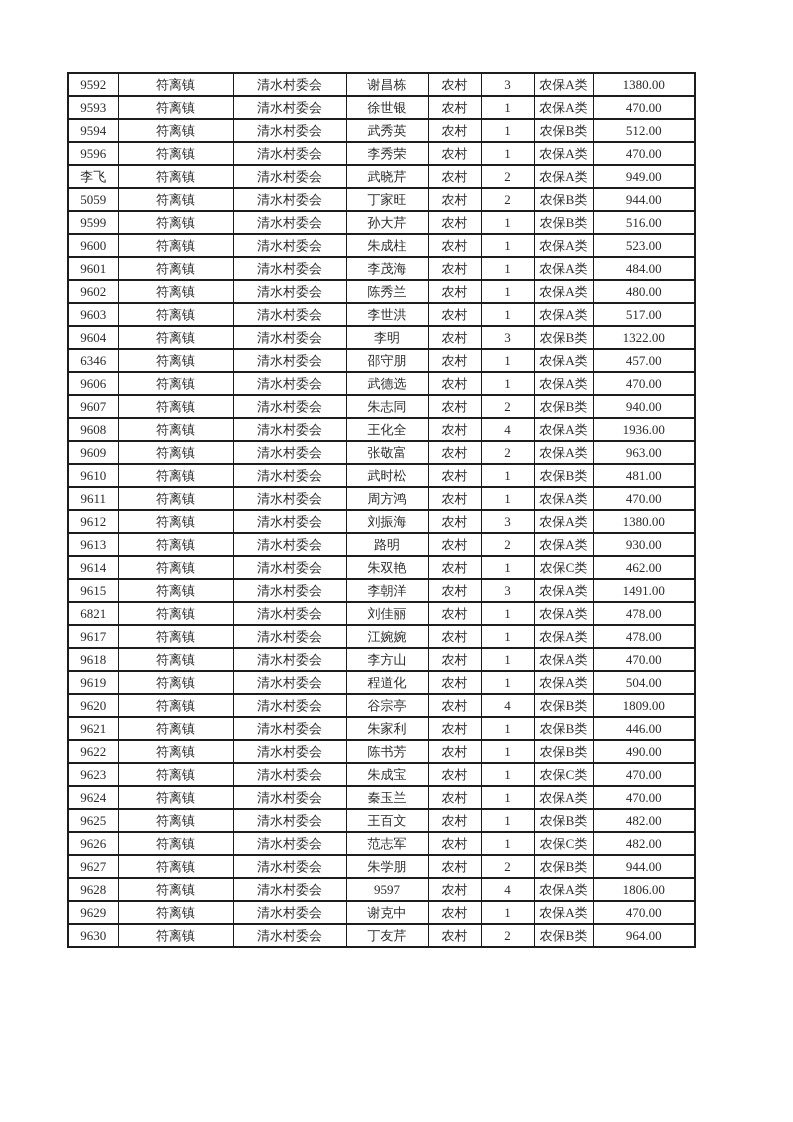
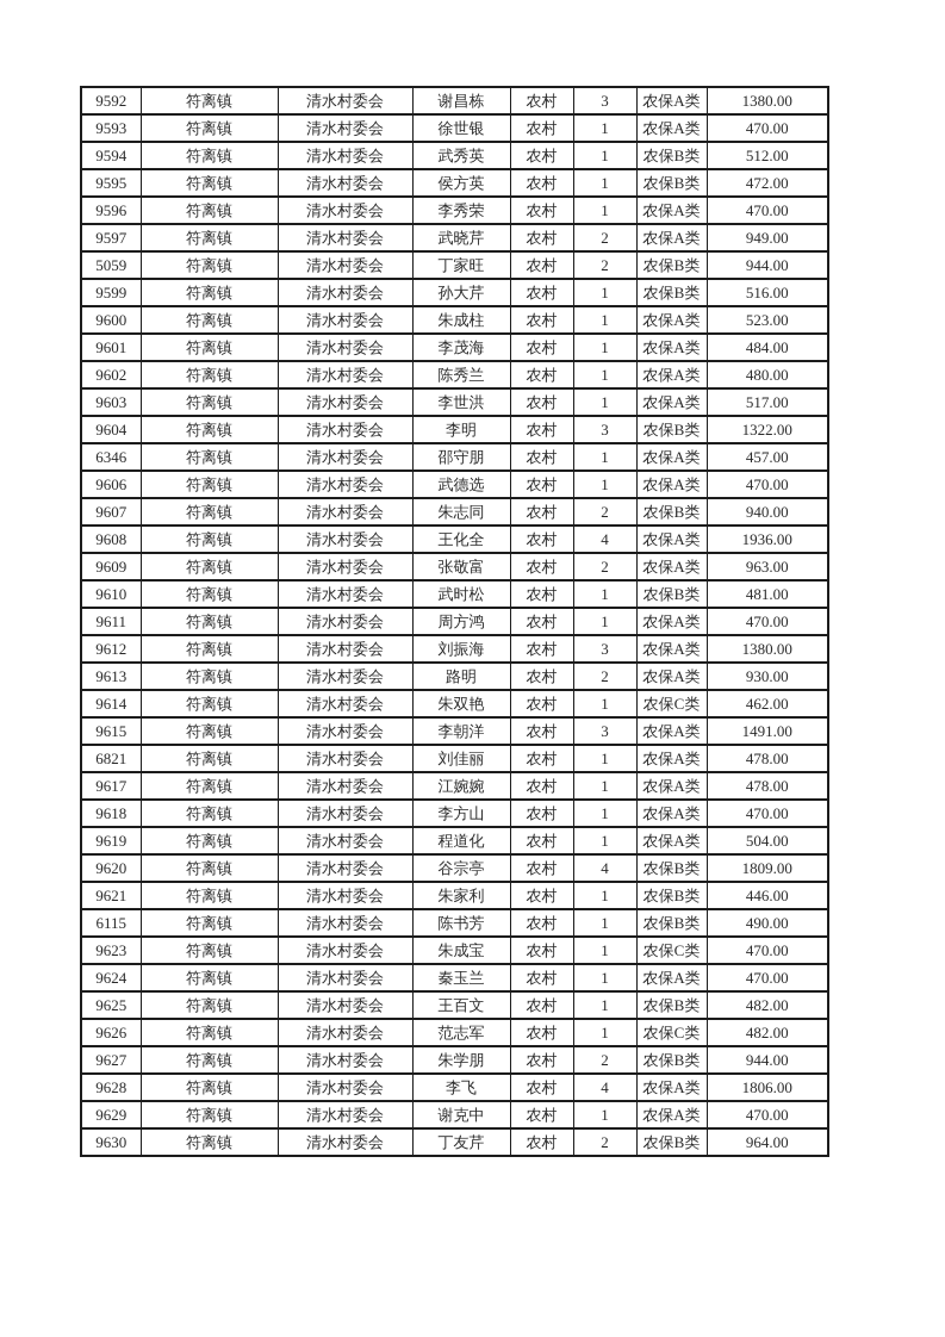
  9592	符离镇	清水村委会	谢昌栋	农村	3	农保A类	1380.00
  9593	符离镇	清水村委会	徐世银	农村	1	农保A类	470.00
  9594	符离镇	清水村委会	武秀英	农村	1	农保B类	512.00
+ 9595	符离镇	清水村委会	侯方英	农村	1	农保B类	472.00
  9596	符离镇	清水村委会	李秀荣	农村	1	农保A类	470.00
- 李飞	符离镇	清水村委会	武晓芹	农村	2	农保A类	949.00
+ 9597	符离镇	清水村委会	武晓芹	农村	2	农保A类	949.00
  5059	符离镇	清水村委会	丁家旺	农村	2	农保B类	944.00
  9599	符离镇	清水村委会	孙大芹	农村	1	农保B类	516.00
  9600	符离镇	清水村委会	朱成柱	农村	1	农保A类	523.00
  9601	符离镇	清水村委会	李茂海	农村	1	农保A类	484.00
  9602	符离镇	清水村委会	陈秀兰	农村	1	农保A类	480.00
  9603	符离镇	清水村委会	李世洪	农村	1	农保A类	517.00
  9604	符离镇	清水村委会	李明	农村	3	农保B类	1322.00
  6346	符离镇	清水村委会	邵守朋	农村	1	农保A类	457.00
  9606	符离镇	清水村委会	武德选	农村	1	农保A类	470.00
  9607	符离镇	清水村委会	朱志同	农村	2	农保B类	940.00
  9608	符离镇	清水村委会	王化全	农村	4	农保A类	1936.00
  9609	符离镇	清水村委会	张敬富	农村	2	农保A类	963.00
  9610	符离镇	清水村委会	武时松	农村	1	农保B类	481.00
  9611	符离镇	清水村委会	周方鸿	农村	1	农保A类	470.00
  9612	符离镇	清水村委会	刘振海	农村	3	农保A类	1380.00
  9613	符离镇	清水村委会	路明	农村	2	农保A类	930.00
  9614	符离镇	清水村委会	朱双艳	农村	1	农保C类	462.00
  9615	符离镇	清水村委会	李朝洋	农村	3	农保A类	1491.00
  6821	符离镇	清水村委会	刘佳丽	农村	1	农保A类	478.00
  9617	符离镇	清水村委会	江婉婉	农村	1	农保A类	478.00
  9618	符离镇	清水村委会	李方山	农村	1	农保A类	470.00
  9619	符离镇	清水村委会	程道化	农村	1	农保A类	504.00
  9620	符离镇	清水村委会	谷宗亭	农村	4	农保B类	1809.00
  9621	符离镇	清水村委会	朱家利	农村	1	农保B类	446.00
- 9622	符离镇	清水村委会	陈书芳	农村	1	农保B类	490.00
+ 6115	符离镇	清水村委会	陈书芳	农村	1	农保B类	490.00
  9623	符离镇	清水村委会	朱成宝	农村	1	农保C类	470.00
  9624	符离镇	清水村委会	秦玉兰	农村	1	农保A类	470.00
  9625	符离镇	清水村委会	王百文	农村	1	农保B类	482.00
  9626	符离镇	清水村委会	范志军	农村	1	农保C类	482.00
  9627	符离镇	清水村委会	朱学朋	农村	2	农保B类	944.00
- 9628	符离镇	清水村委会	9597	农村	4	农保A类	1806.00
+ 9628	符离镇	清水村委会	李飞	农村	4	农保A类	1806.00
  9629	符离镇	清水村委会	谢克中	农村	1	农保A类	470.00
  9630	符离镇	清水村委会	丁友芹	农村	2	农保B类	964.00
